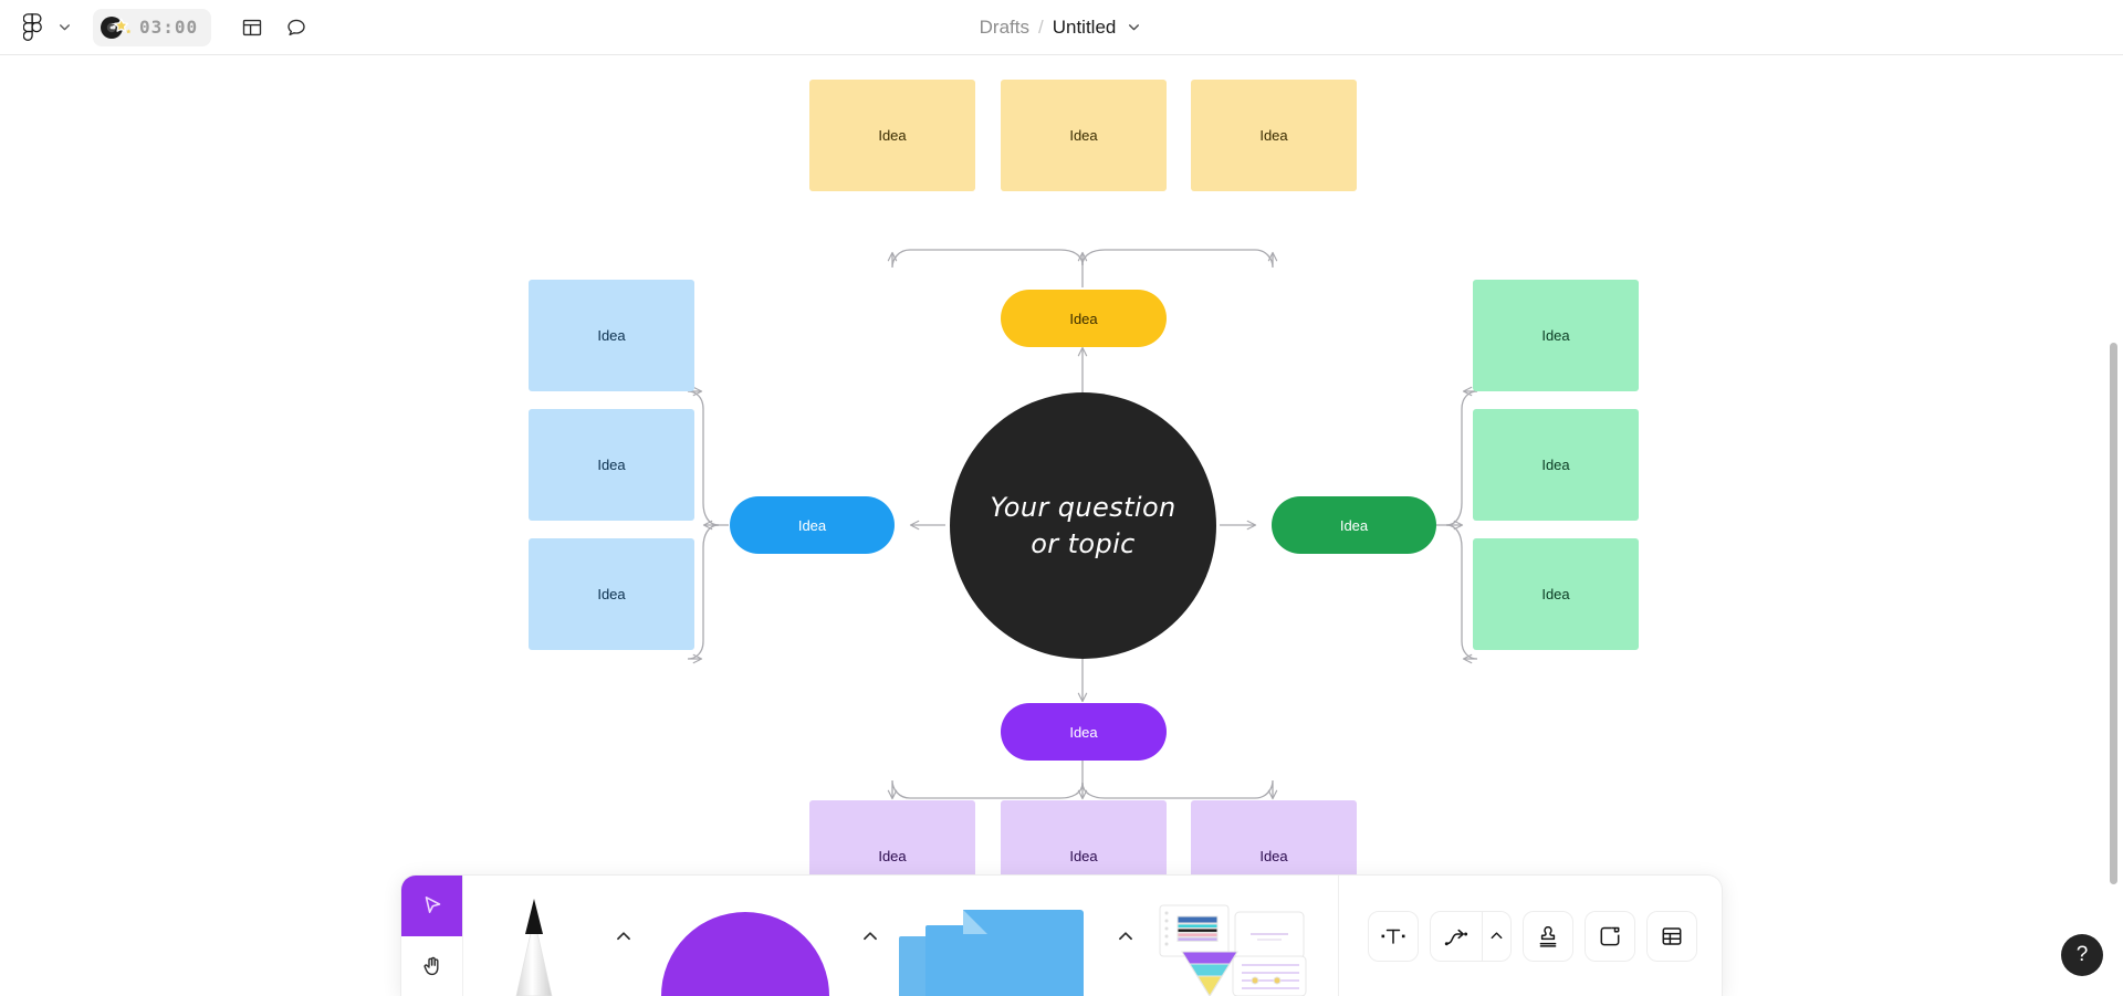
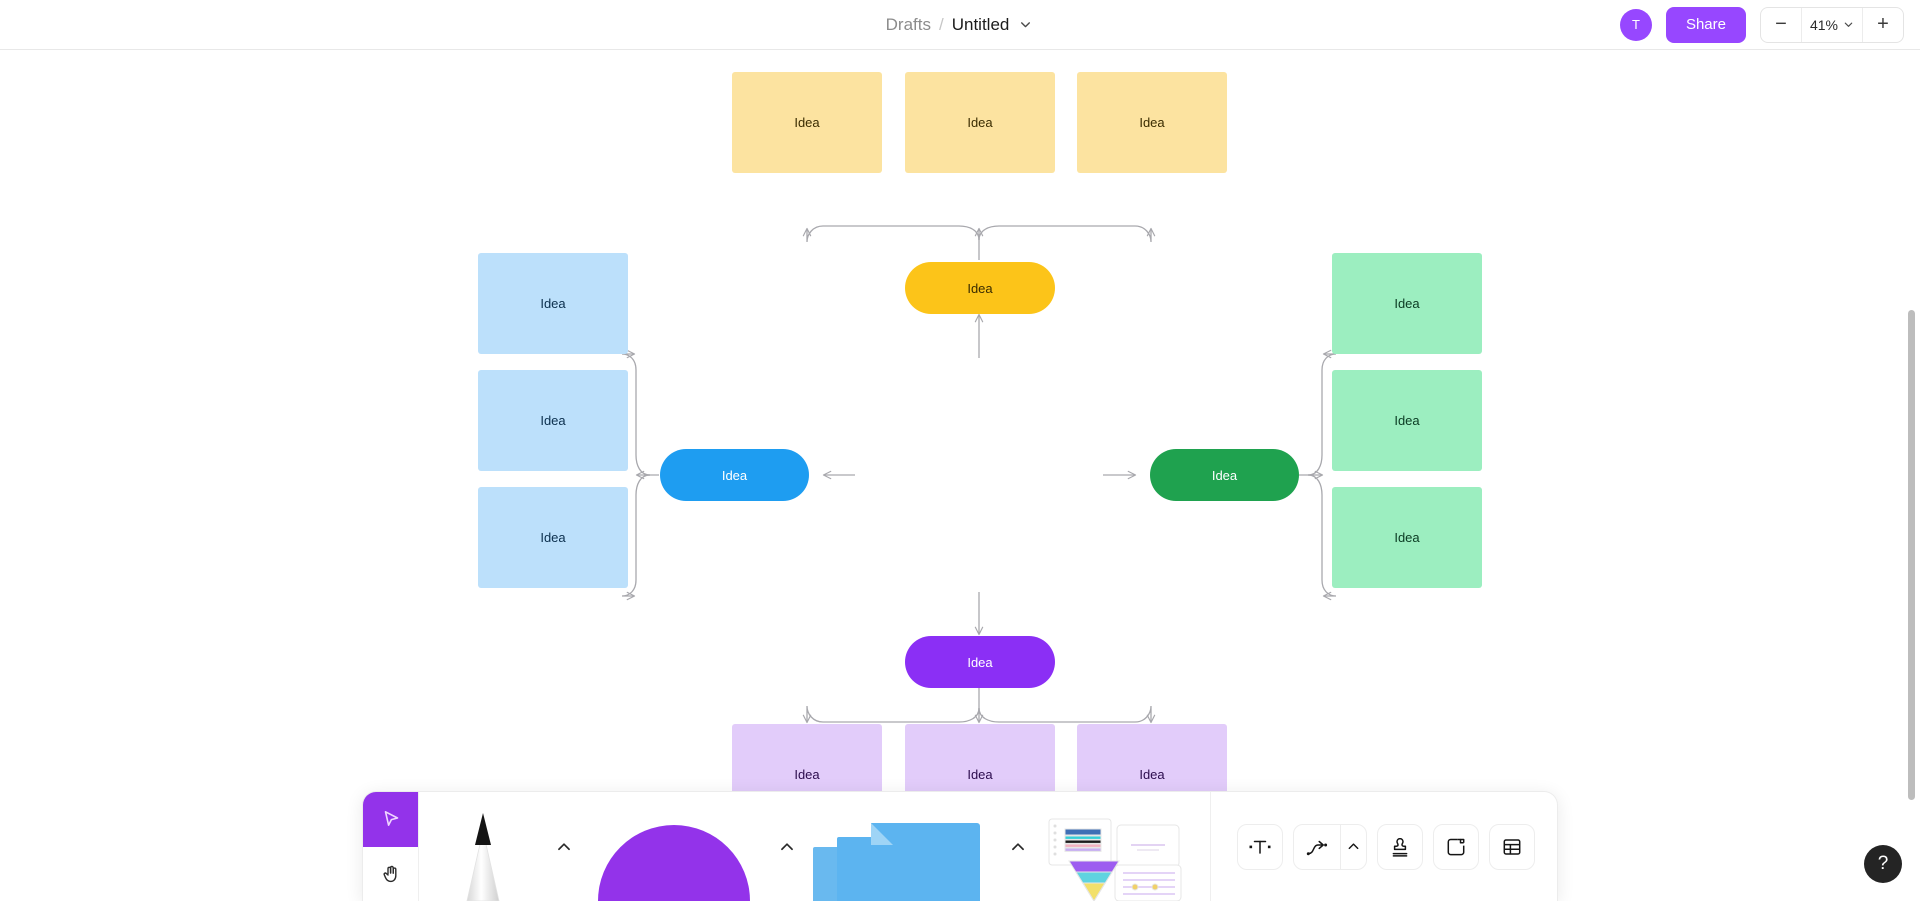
- 03:00
  Drafts
  /
  Untitled
+ T
+ Share
+ −
+ 41%
+ +
  Idea
  Idea
  Idea
  Idea
  Idea
  Idea
  Idea
  Idea
  Idea
  Idea
  Idea
  Idea
  Idea
  Idea
  Idea
  Idea
- Your question
- or topic
  ?
